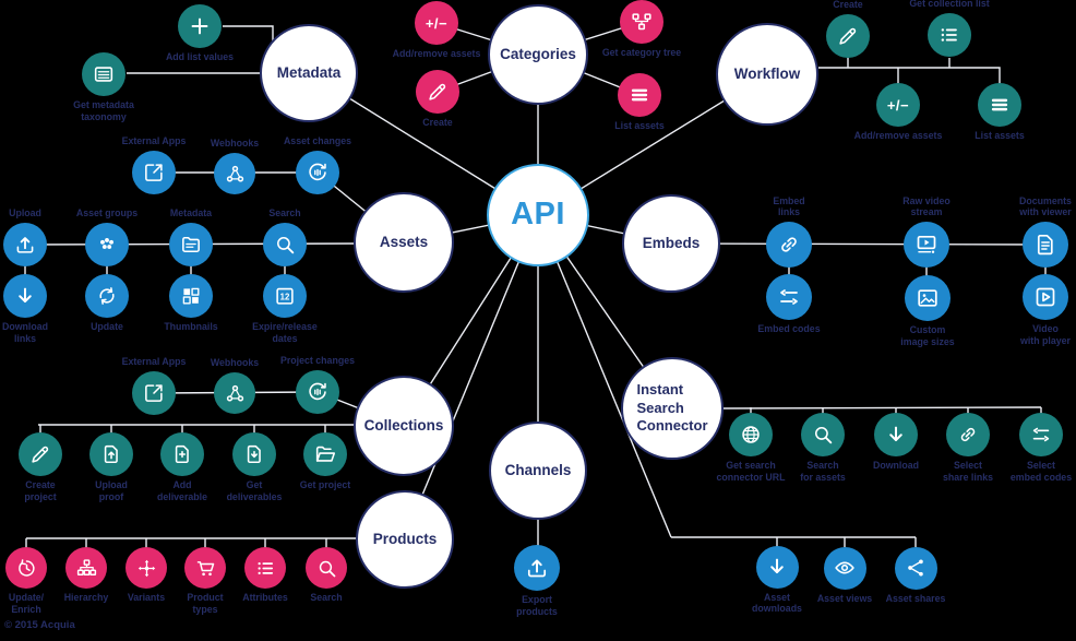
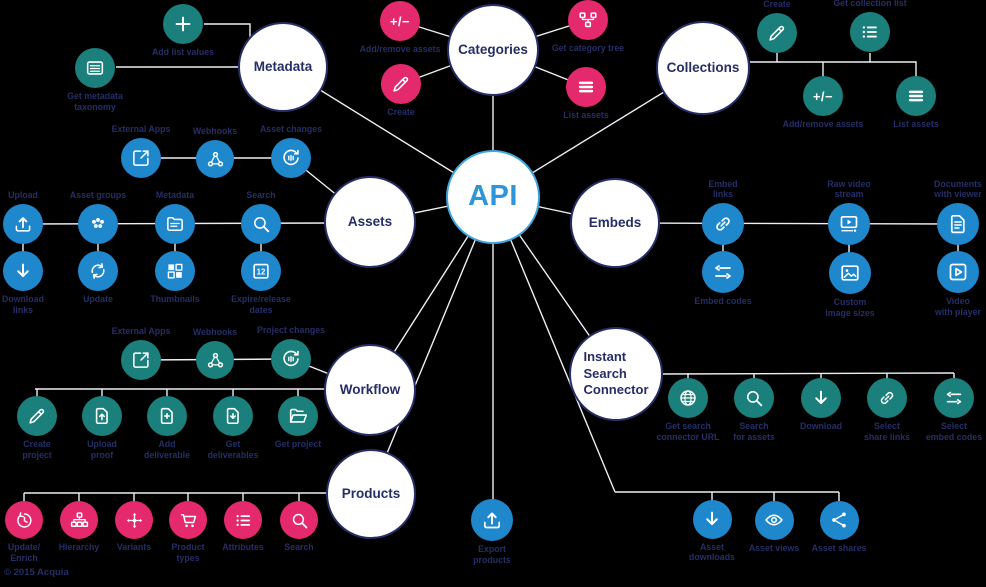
  © 2015 Acquia
  Metadata
  Categories
- Workflow
+ Collections
  Assets
  API
  Embeds
- Collections
+ Workflow
  Instant
  Search
  Connector
- Channels
  Products
  Add list values
  Get metadata
  taxonomy
  +/−
  Add/remove assets
  Get category tree
  Create
  List assets
  Create
  Get collection list
  +/−
  Add/remove assets
  List assets
  External Apps
  Webhooks
  Asset changes
  Upload
  Asset groups
  Metadata
  Search
  Download
  links
  Update
  Thumbnails
  12
  Expire/release
  dates
  Embed
  links
  Raw video
  stream
  Documents
  with viewer
  Embed codes
  Custom
  image sizes
  Video
  with player
  External Apps
  Webhooks
  Project changes
  Create
  project
  Upload
  proof
  Add
  deliverable
  Get
  deliverables
  Get project
  Get search
  connector URL
  Search
  for assets
  Download
  Select
  share links
  Select
  embed codes
  Export
  products
  Update/
  Enrich
  Hierarchy
  Variants
  Product
  types
  Attributes
  Search
  Asset
  downloads
  Asset views
  Asset shares
